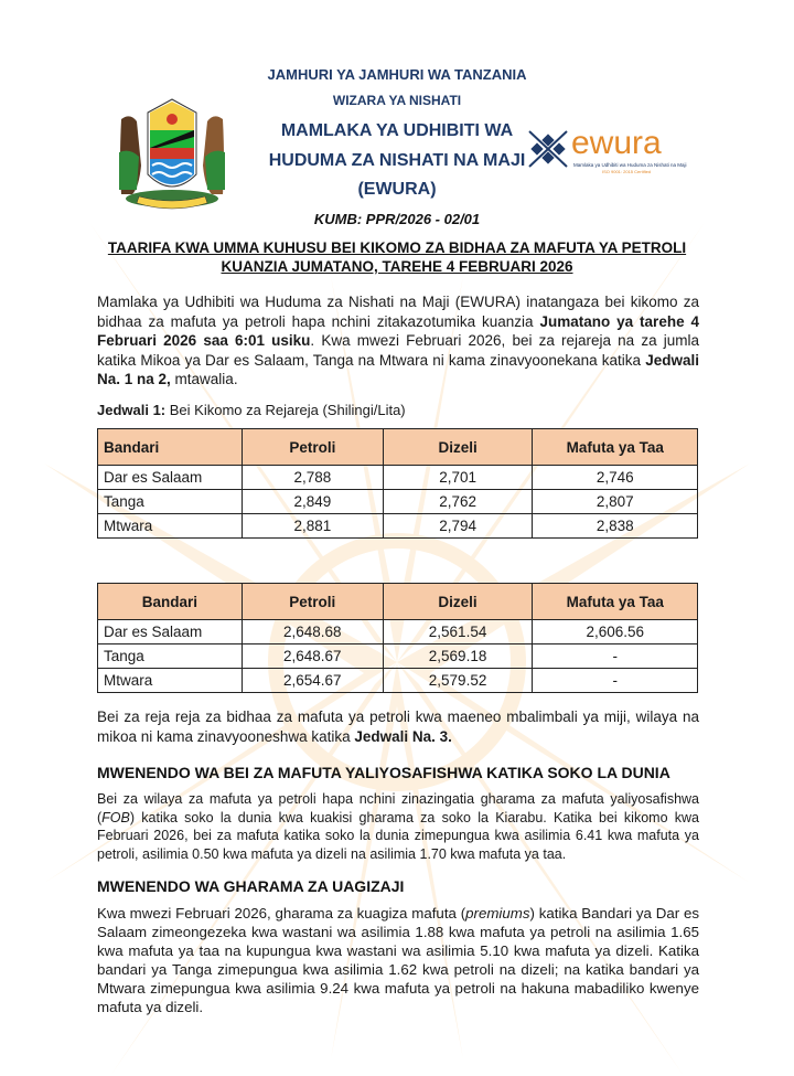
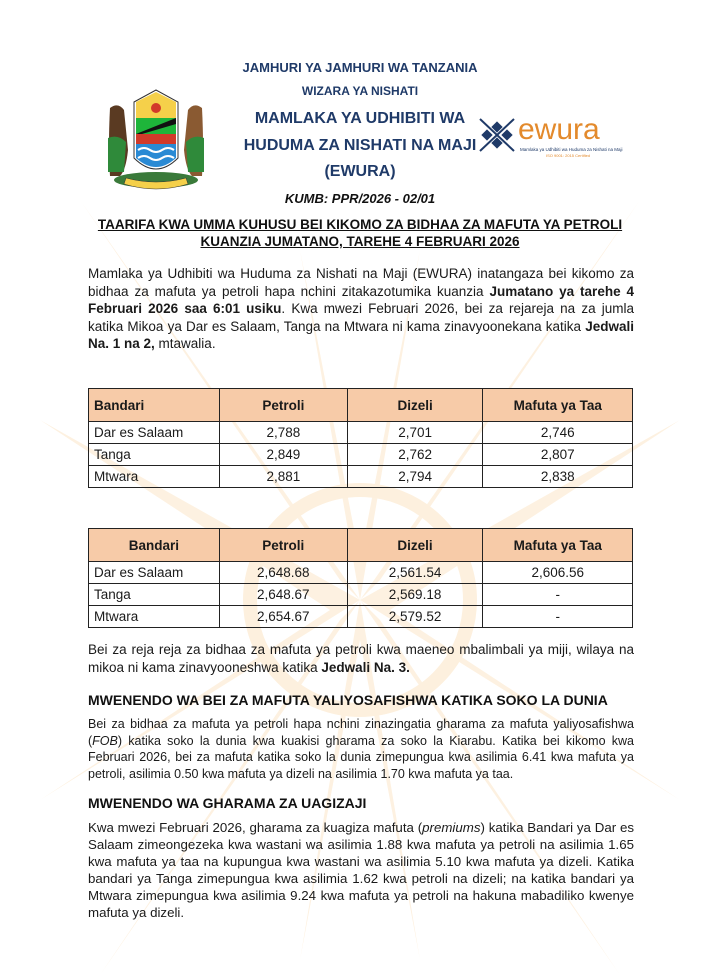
  JAMHURI YA JAMHURI WA TANZANIA
  WIZARA YA NISHATI
  MAMLAKA YA UDHIBITI WA
  HUDUMA ZA NISHATI NA MAJI
  (EWURA)
  ewura
  KUMB: PPR/2026 - 02/01
  TAARIFA KWA UMMA KUHUSU BEI KIKOMO ZA BIDHAA ZA MAFUTA YA PETROLI KUANZIA JUMATANO, TAREHE 4 FEBRUARI 2026
  Mamlaka ya Udhibiti wa Huduma za Nishati na Maji (EWURA) inatangaza bei kikomo za bidhaa za mafuta ya petroli hapa nchini zitakazotumika kuanzia Jumatano ya tarehe 4 Februari 2026 saa 6:01 usiku. Kwa mwezi Februari 2026, bei za rejareja na za jumla katika Mikoa ya Dar es Salaam, Tanga na Mtwara ni kama zinavyoonekana katika Jedwali Na. 1 na 2, mtawalia.
- Jedwali 1: Bei Kikomo za Rejareja (Shilingi/Lita)
  Bandari	Petroli	Dizeli	Mafuta ya Taa
  Dar es Salaam	2,788	2,701	2,746
  Tanga	2,849	2,762	2,807
  Mtwara	2,881	2,794	2,838
  Bandari	Petroli	Dizeli	Mafuta ya Taa
  Dar es Salaam	2,648.68	2,561.54	2,606.56
  Tanga	2,648.67	2,569.18	-
  Mtwara	2,654.67	2,579.52	-
  Bei za reja reja za bidhaa za mafuta ya petroli kwa maeneo mbalimbali ya miji, wilaya na mikoa ni kama zinavyooneshwa katika Jedwali Na. 3.
  MWENENDO WA BEI ZA MAFUTA YALIYOSAFISHWA KATIKA SOKO LA DUNIA
- Bei za wilaya za mafuta ya petroli hapa nchini zinazingatia gharama za mafuta yaliyosafishwa (FOB) katika soko la dunia kwa kuakisi gharama za soko la Kiarabu. Katika bei kikomo kwa Februari 2026, bei za mafuta katika soko la dunia zimepungua kwa asilimia 6.41 kwa mafuta ya petroli, asilimia 0.50 kwa mafuta ya dizeli na asilimia 1.70 kwa mafuta ya taa.
+ Bei za bidhaa za mafuta ya petroli hapa nchini zinazingatia gharama za mafuta yaliyosafishwa (FOB) katika soko la dunia kwa kuakisi gharama za soko la Kiarabu. Katika bei kikomo kwa Februari 2026, bei za mafuta katika soko la dunia zimepungua kwa asilimia 6.41 kwa mafuta ya petroli, asilimia 0.50 kwa mafuta ya dizeli na asilimia 1.70 kwa mafuta ya taa.
  MWENENDO WA GHARAMA ZA UAGIZAJI
  Kwa mwezi Februari 2026, gharama za kuagiza mafuta (premiums) katika Bandari ya Dar es Salaam zimeongezeka kwa wastani wa asilimia 1.88 kwa mafuta ya petroli na asilimia 1.65 kwa mafuta ya taa na kupungua kwa wastani wa asilimia 5.10 kwa mafuta ya dizeli. Katika bandari ya Tanga zimepungua kwa asilimia 1.62 kwa petroli na dizeli; na katika bandari ya Mtwara zimepungua kwa asilimia 9.24 kwa mafuta ya petroli na hakuna mabadiliko kwenye mafuta ya dizeli.
